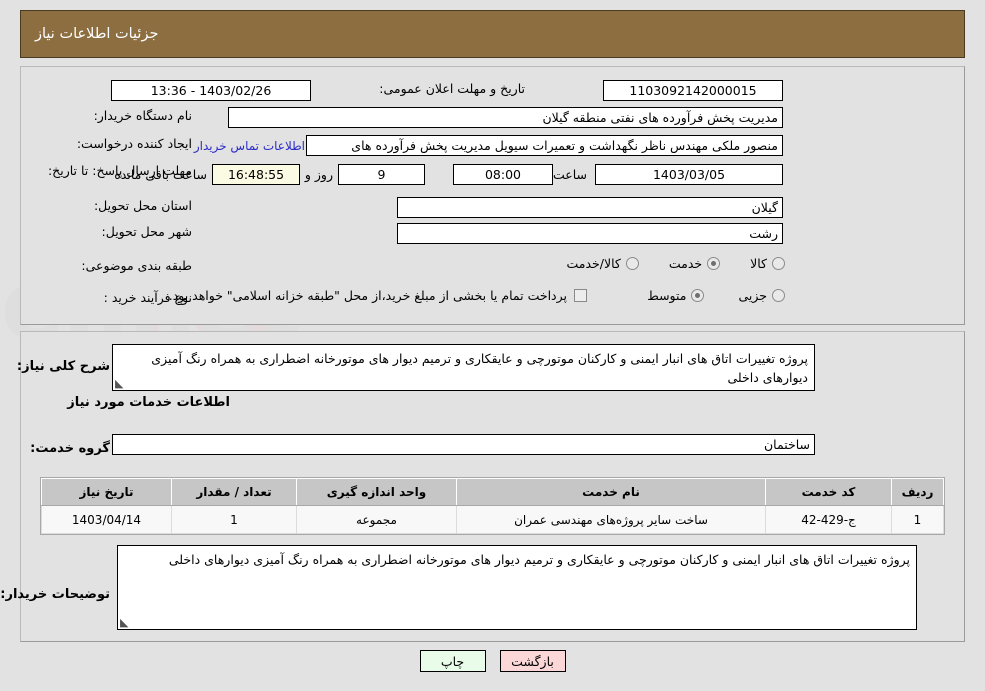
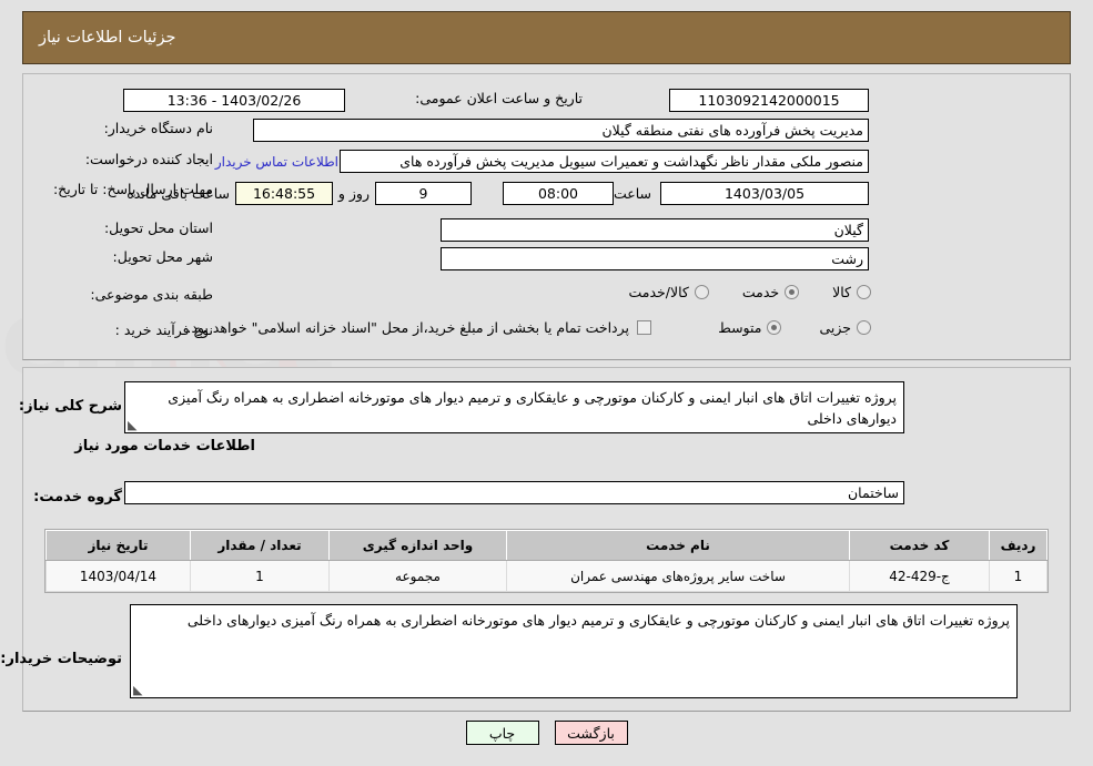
  جزئیات اطلاعات نیاز
  1103092142000015
- تاریخ و مهلت اعلان عمومی:
+ تاریخ و ساعت اعلان عمومی:
  1403/02/26 - 13:36
  نام دستگاه خریدار:
  مدیریت پخش فرآورده های نفتی منطقه گیلان
  ایجاد کننده درخواست:
- منصور ملکی مهندس ناظر نگهداشت و تعمیرات سیویل مدیریت پخش فرآورده های
+ منصور ملکی مقدار ناظر نگهداشت و تعمیرات سیویل مدیریت پخش فرآورده های
  اطلاعات تماس خریدار
  مهلت ارسال پاسخ: تا تاریخ:
  1403/03/05
  ساعت
  08:00
  9
  روز و
  16:48:55
  ساعت باقی مانده
  استان محل تحویل:
  گیلان
  شهر محل تحویل:
  رشت
  طبقه بندی موضوعی:
  کالا
  خدمت
  کالا/خدمت
  نوع فرآیند خرید :
  جزیی
  متوسط
- پرداخت تمام یا بخشی از مبلغ خرید،از محل "طبقه خزانه اسلامی" خواهد بود.
+ پرداخت تمام یا بخشی از مبلغ خرید،از محل "اسناد خزانه اسلامی" خواهد بود.
  شرح کلی نیاز:
  پروژه تغییرات اتاق های انبار ایمنی و کارکنان موتورچی و عایقکاری و ترمیم دیوار های موتورخانه اضطراری به همراه رنگ آمیزی دیوارهای داخلی
  اطلاعات خدمات مورد نیاز
  گروه خدمت:
  ساختمان
  ردیف	کد خدمت	نام خدمت	واحد اندازه گیری	تعداد / مقدار	تاریخ نیاز
  1	ج-429-42	ساخت سایر پروژه‌های مهندسی عمران	مجموعه	1	1403/04/14
  توضیحات خریدار:
  پروژه تغییرات اتاق های انبار ایمنی و کارکنان موتورچی و عایقکاری و ترمیم دیوار های موتورخانه اضطراری به همراه رنگ آمیزی دیوارهای داخلی
  بازگشت
  چاپ
